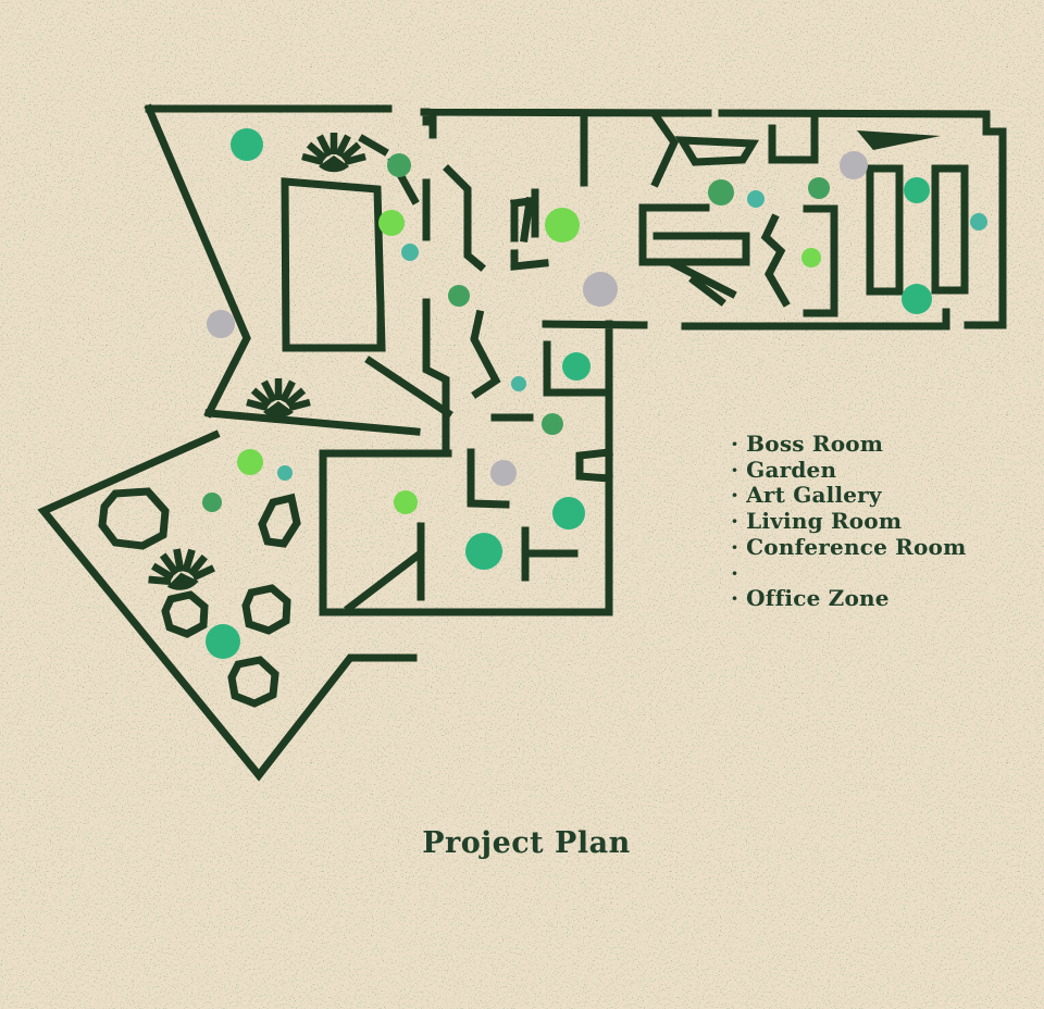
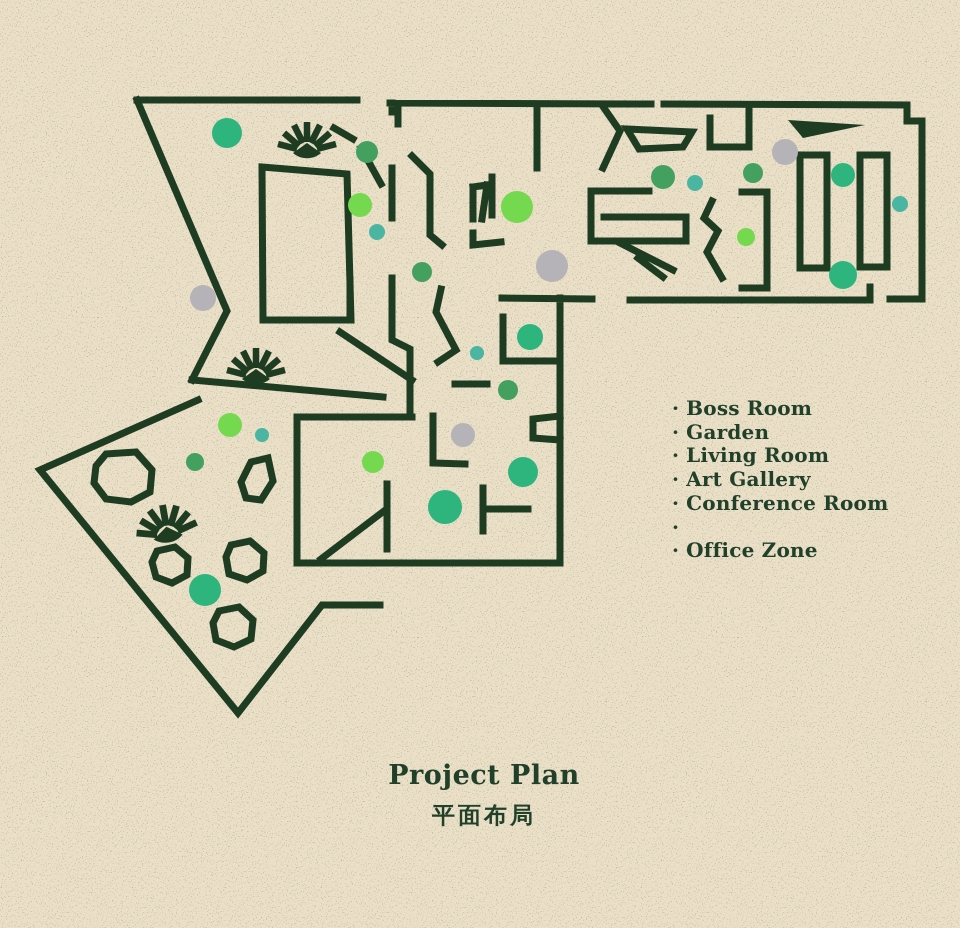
  ·
  Boss Room
  ·
  Garden
  ·
- Art Gallery
+ Living Room
  ·
- Living Room
+ Art Gallery
  ·
  Conference Room
  ·
  ·
  Office Zone
  Project Plan
+ 平面布局
